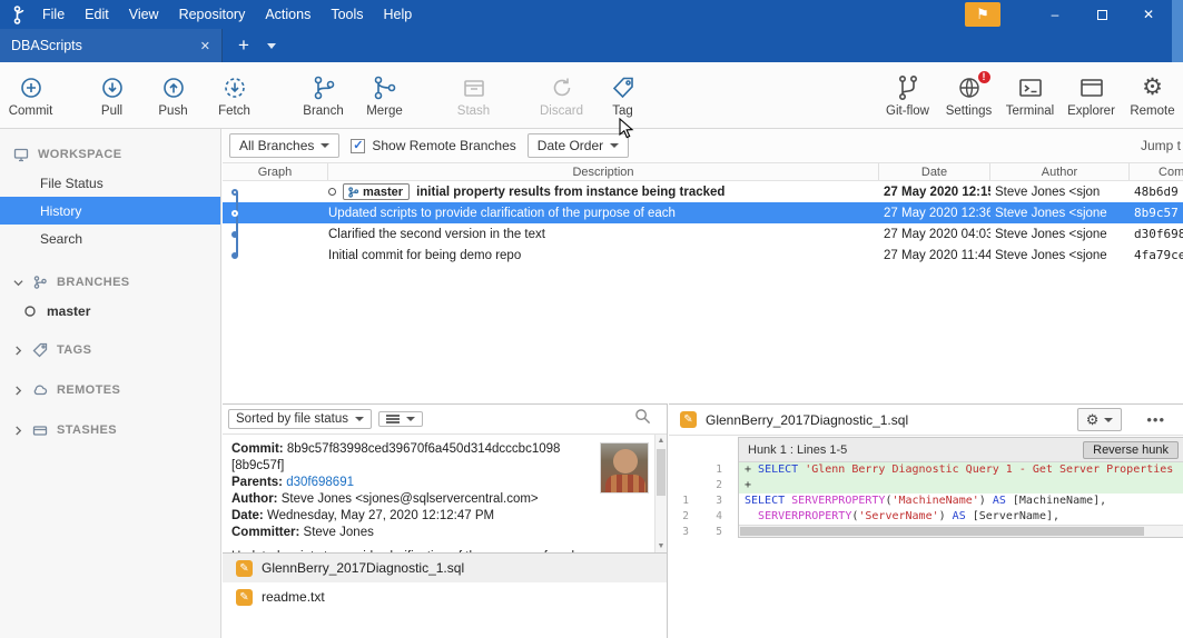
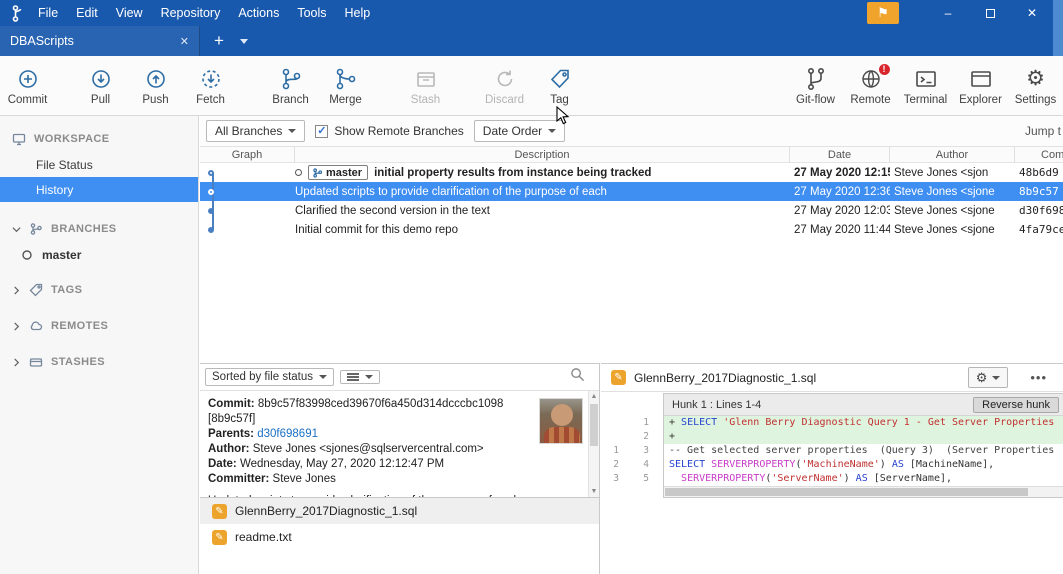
  File
  Edit
  View
  Repository
  Actions
  Tools
  Help
  ⚑
  –
  ✕
  DBAScripts
  ✕
  +
  Commit
  Pull
  Push
  Fetch
  Branch
  Merge
  Stash
  Discard
  Tag
  Git-flow
  !
- Settings
+ Remote
  Terminal
  Explorer
  ⚙
- Remote
+ Settings
  WORKSPACE
  File Status
  History
- Search
  BRANCHES
  master
  TAGS
  REMOTES
  STASHES
  All Branches
  ✓
  Show Remote Branches
  Date Order
  Jump t
  Graph
  Description
  Date
  Author
  master
  initial property results from instance being tracked
  27 May 2020 12:1
  Steve Jones <sjon
  48b6d9
  Updated scripts to provide clarification of the purpose of each
  27 May 2020 12:36
  Steve Jones <sjone
  8b9c57
  Clarified the second version in the text
- 27 May 2020 04:03
+ 27 May 2020 12:03
  Steve Jones <sjone
  d30f698
- Initial commit for being demo repo
+ Initial commit for this demo repo
  27 May 2020 11:44
  Steve Jones <sjone
  4fa79ce
  Sorted by file status
  Commit: 8b9c57f83998ced39670f6a450d314dcccbc1098 [8b9c57f]
  Parents: d30f698691
  Author: Steve Jones <sjones@sqlservercentral.com>
  Date: Wednesday, May 27, 2020 12:12:47 PM
  Committer: Steve Jones
  ✎
  GlennBerry_2017Diagnostic_1.sql
  ✎
  readme.txt
  ✎
  GlennBerry_2017Diagnostic_1.sql
  ⚙
  •••
  1
  2
  1
  3
  2
  4
  3
  5
- Hunk 1 : Lines 1-5
+ Hunk 1 : Lines 1-4
  Reverse hunk
  + SELECT 'Glenn Berry Diagnostic Query 1 - Get Server Properties
  +
+ -- Get selected server properties (Query 3) (Server Properties
  SELECT SERVERPROPERTY('MachineName') AS [MachineName],
  SERVERPROPERTY('ServerName') AS [ServerName],
